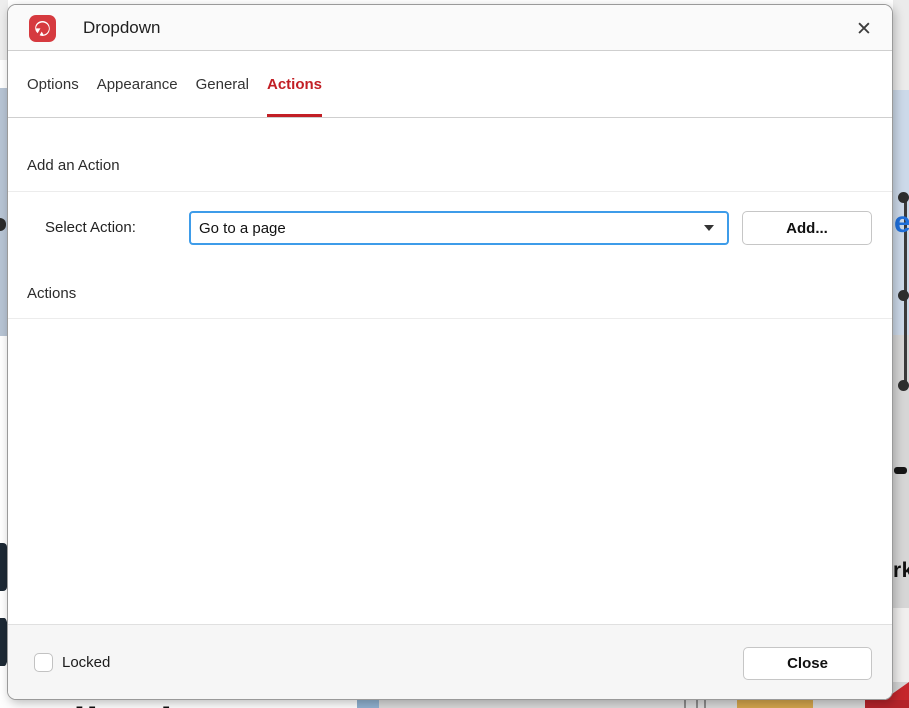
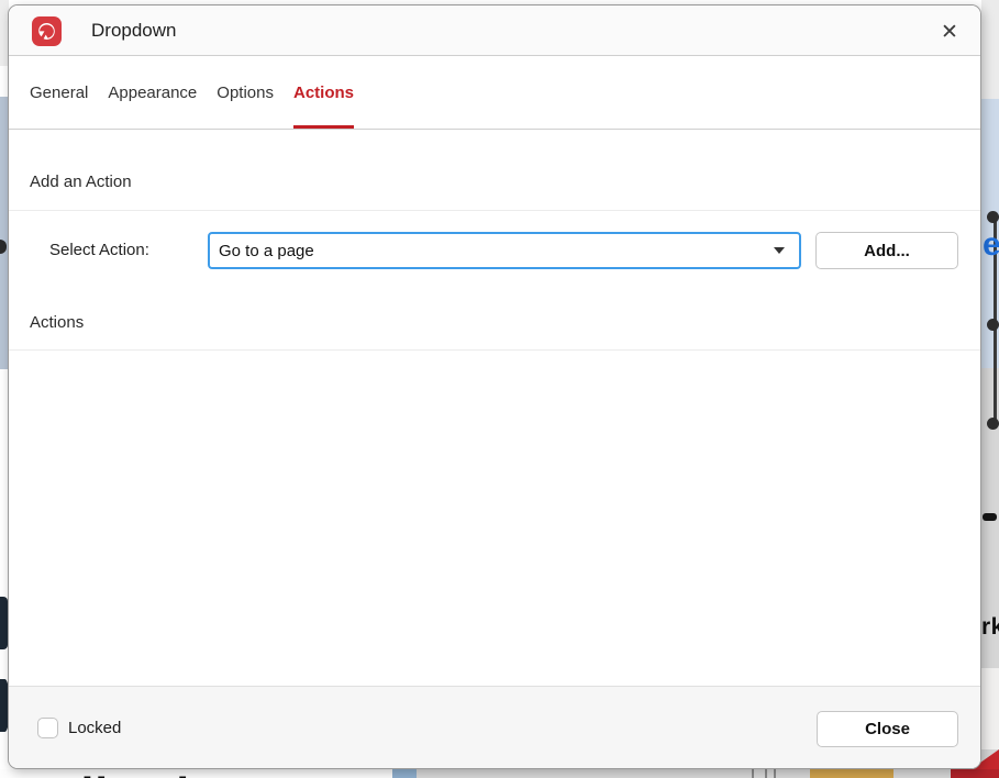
  e
  rk
  Dropdown
  ✕
- Options
+ General
  Appearance
- General
+ Options
  Actions
  Add an Action
  Select Action:
  Go to a page
  Add...
  Actions
  Locked
  Close
